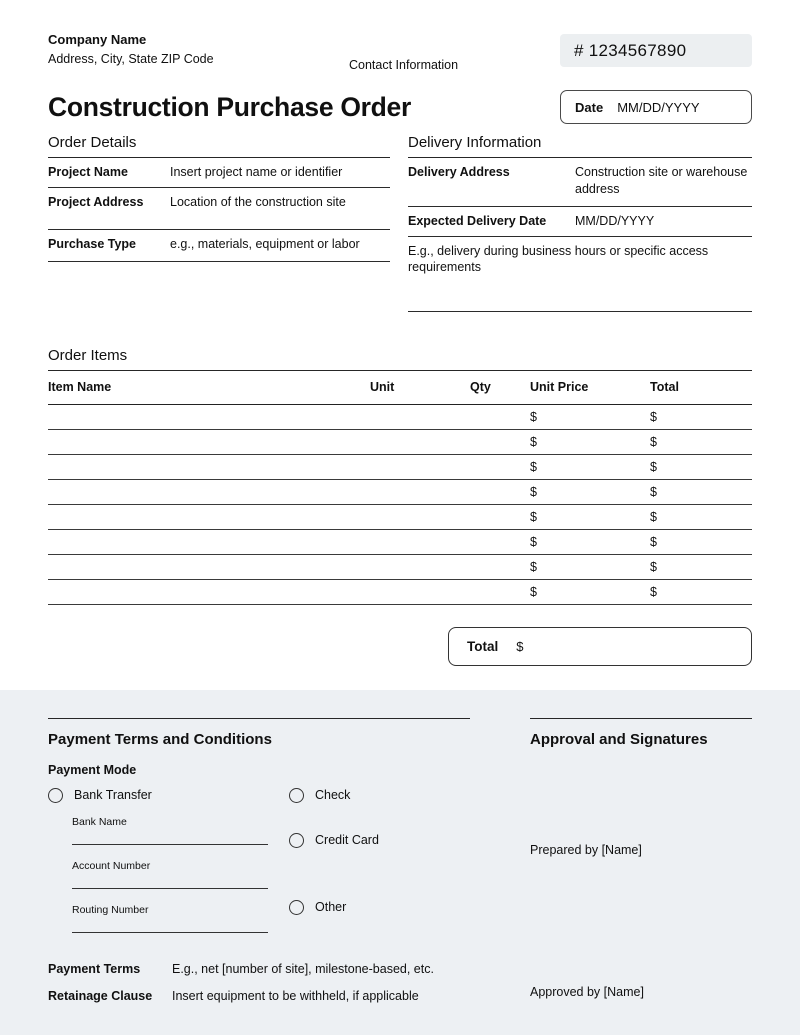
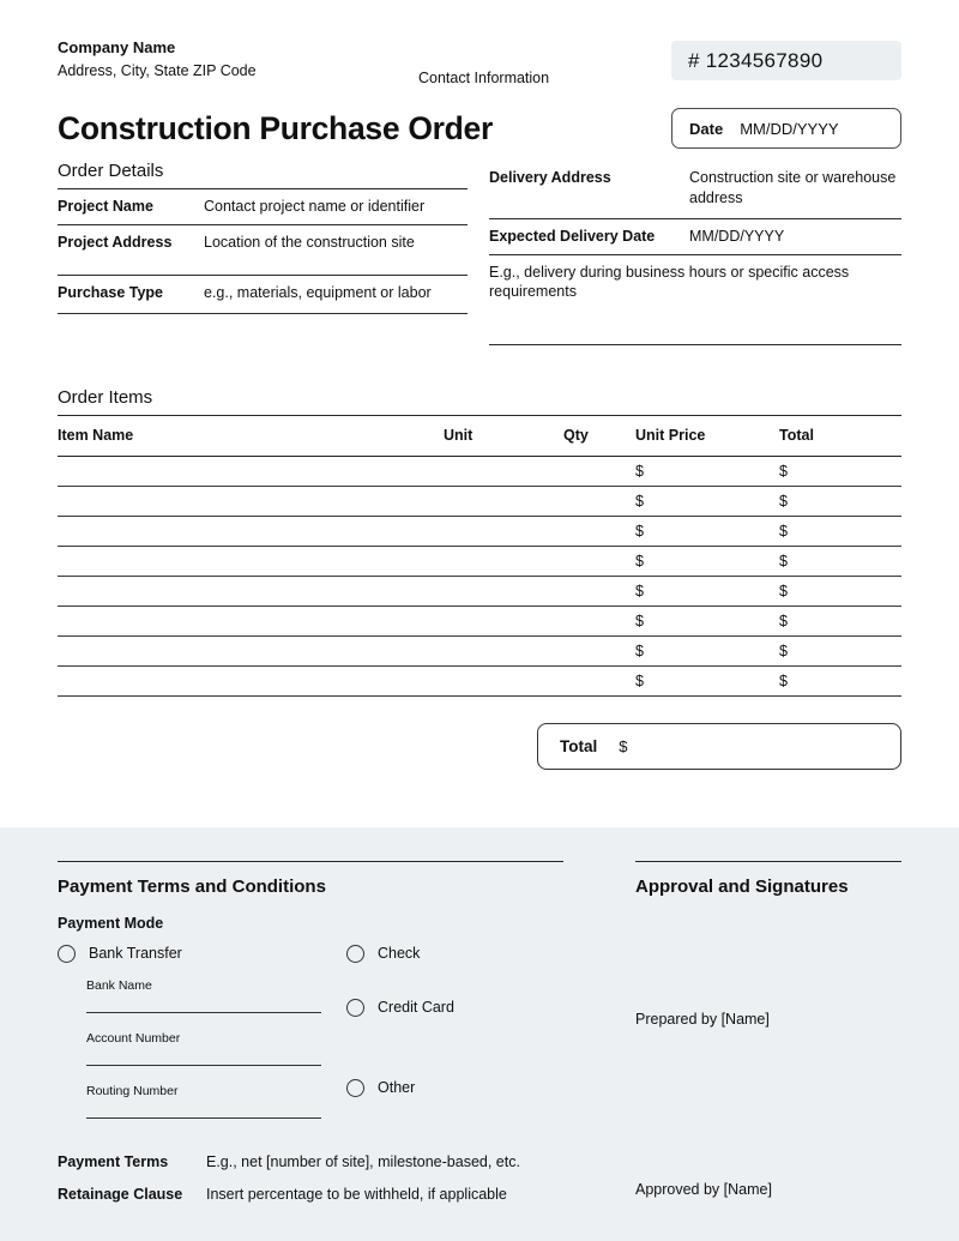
  Company Name
  Address, City, State ZIP Code
  Contact Information
  # 1234567890
  Construction Purchase Order
  Date
  MM/DD/YYYY
  Order Details
  Project Name
- Insert project name or identifier
+ Contact project name or identifier
  Project Address
  Location of the construction site
  Purchase Type
  e.g., materials, equipment or labor
- Delivery Information
  Delivery Address
  Construction site or warehouse address
  Expected Delivery Date
  MM/DD/YYYY
  E.g., delivery during business hours or specific access requirements
  Order Items
  Item Name	Unit	Qty	Unit Price	Total
  			$	$
  			$	$
  			$	$
  			$	$
  			$	$
  			$	$
  			$	$
  			$	$
  Total
  $
  Payment Terms and Conditions
  Payment Mode
  Bank Transfer
  Bank Name
  Account Number
  Routing Number
  Check
  Credit Card
  Other
  Payment Terms
  E.g., net [number of site], milestone-based, etc.
  Retainage Clause
- Insert equipment to be withheld, if applicable
+ Insert percentage to be withheld, if applicable
  Approval and Signatures
  Prepared by [Name]
  Approved by [Name]
